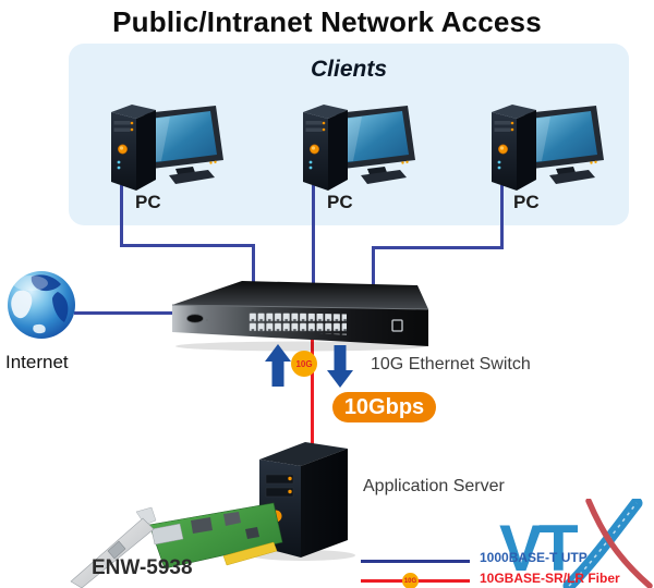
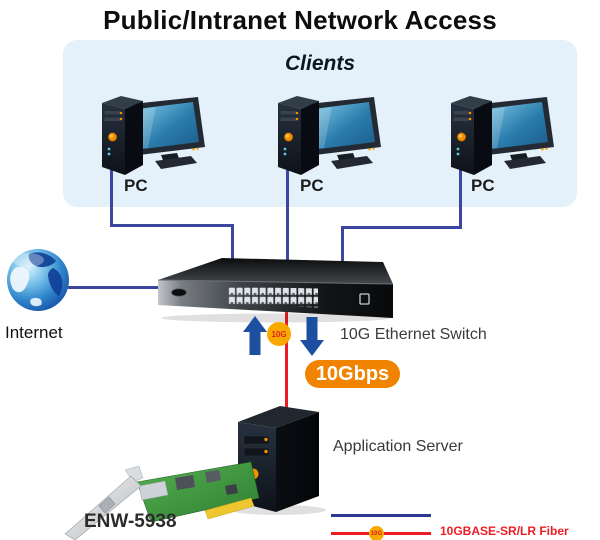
  Public/Intranet Network Access
  Clients
  Internet
  Application Server
  ENW-5938
  PC
  PC
  PC
  10G
  10G Ethernet Switch
  10Gbps
- VT
- 1000BASE-T UTP
  10GBASE-SR/LR Fiber
